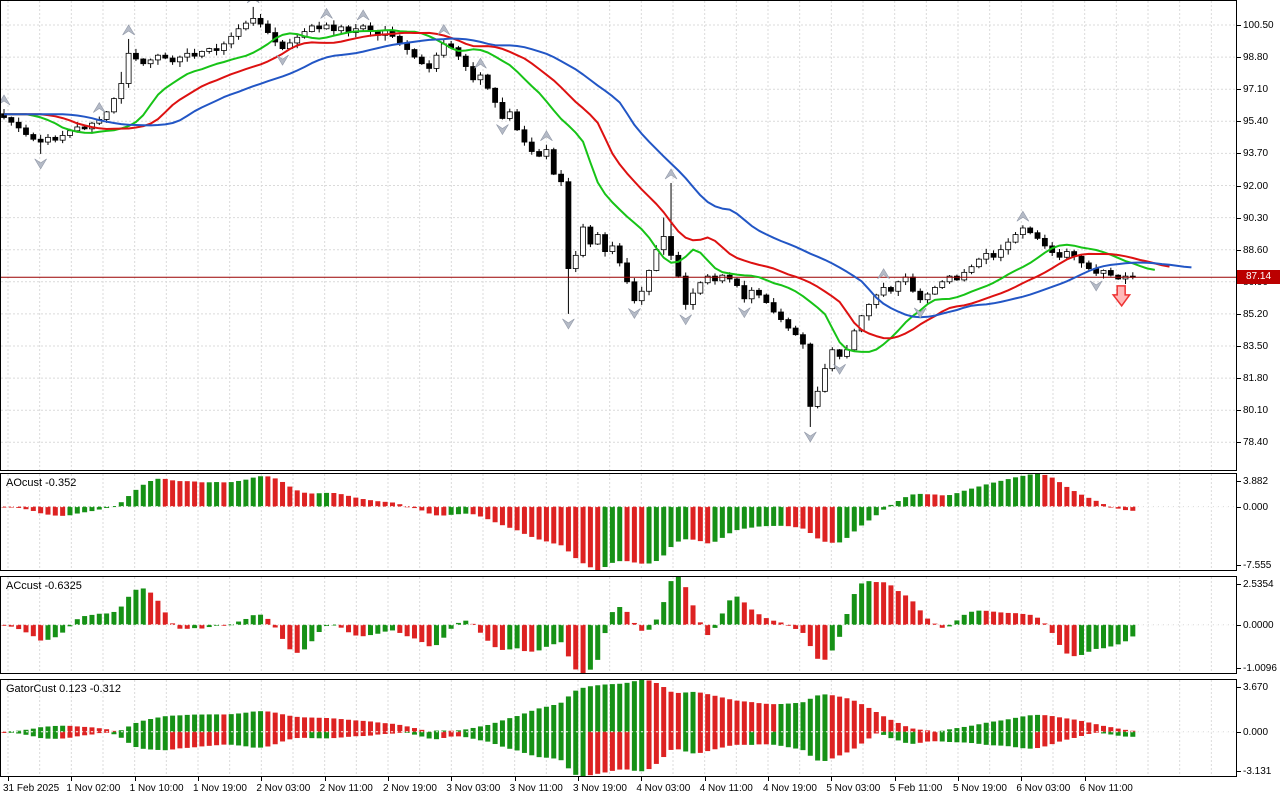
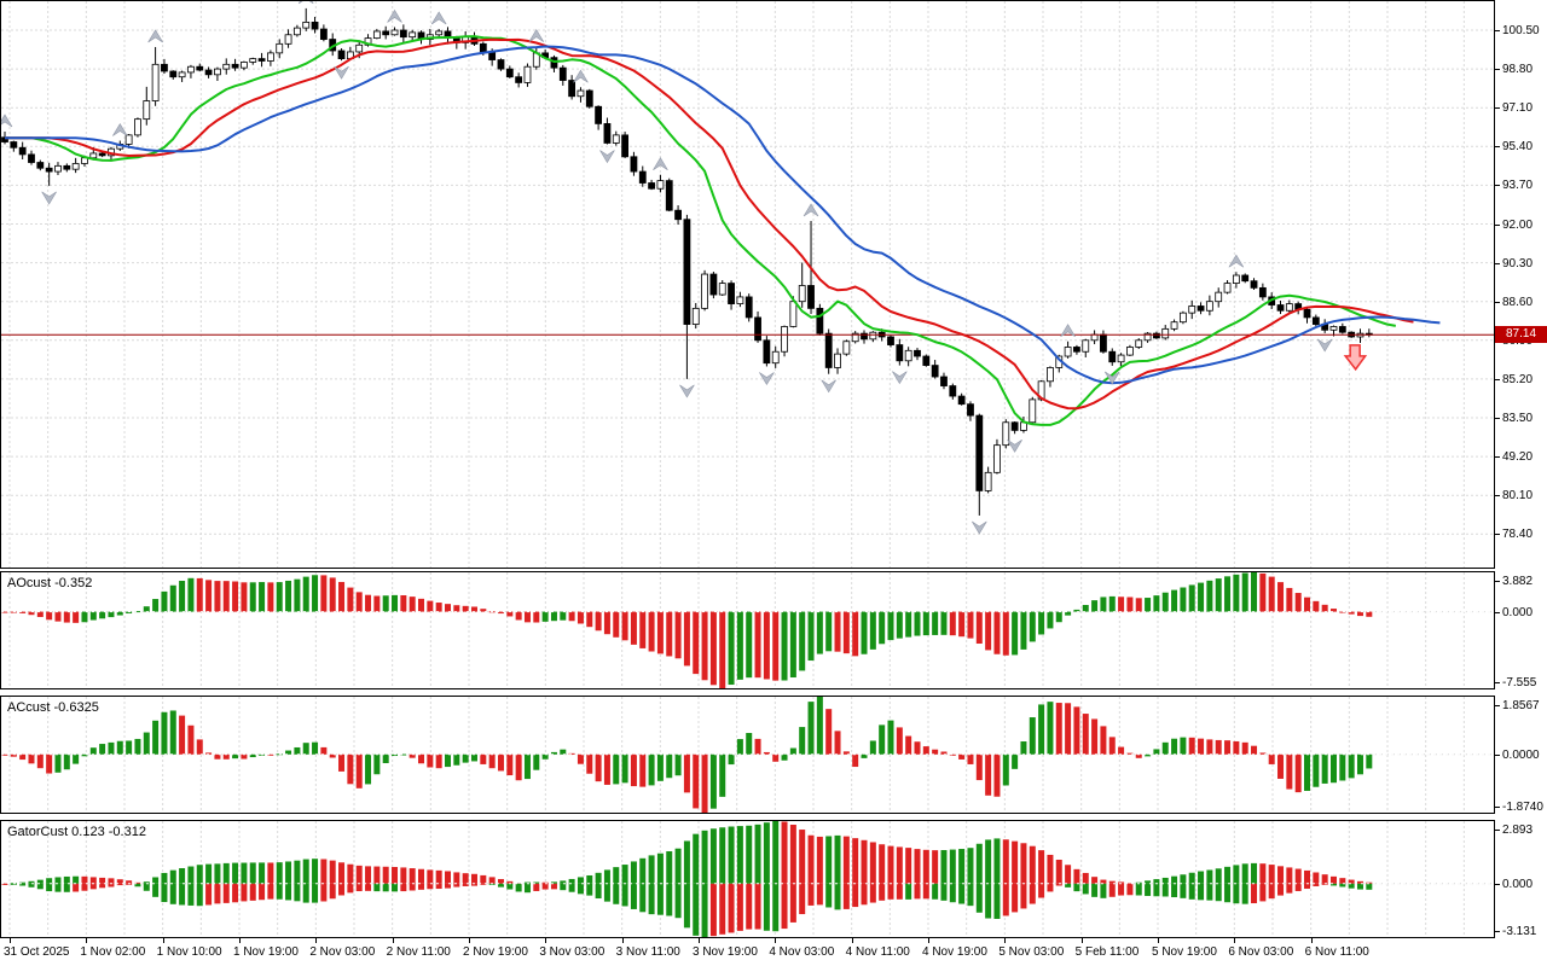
  AOcust -0.352
  ACcust -0.6325
  GatorCust 0.123 -0.312
  87.14
  100.50
  98.80
  97.10
  95.40
  93.70
  92.00
  90.30
  88.60
  85.20
  83.50
- 81.80
+ 49.20
  80.10
  78.40
  3.882
  0.000
  -7.555
- 2.5354
+ 1.8567
  0.0000
- -1.0096
+ -1.8740
- 3.670
+ 2.893
  0.000
  -3.131
- 31 Feb 2025
+ 31 Oct 2025
  1 Nov 02:00
  1 Nov 10:00
  1 Nov 19:00
  2 Nov 03:00
  2 Nov 11:00
  2 Nov 19:00
  3 Nov 03:00
  3 Nov 11:00
  3 Nov 19:00
  4 Nov 03:00
  4 Nov 11:00
  4 Nov 19:00
  5 Nov 03:00
  5 Feb 11:00
  5 Nov 19:00
  6 Nov 03:00
  6 Nov 11:00
